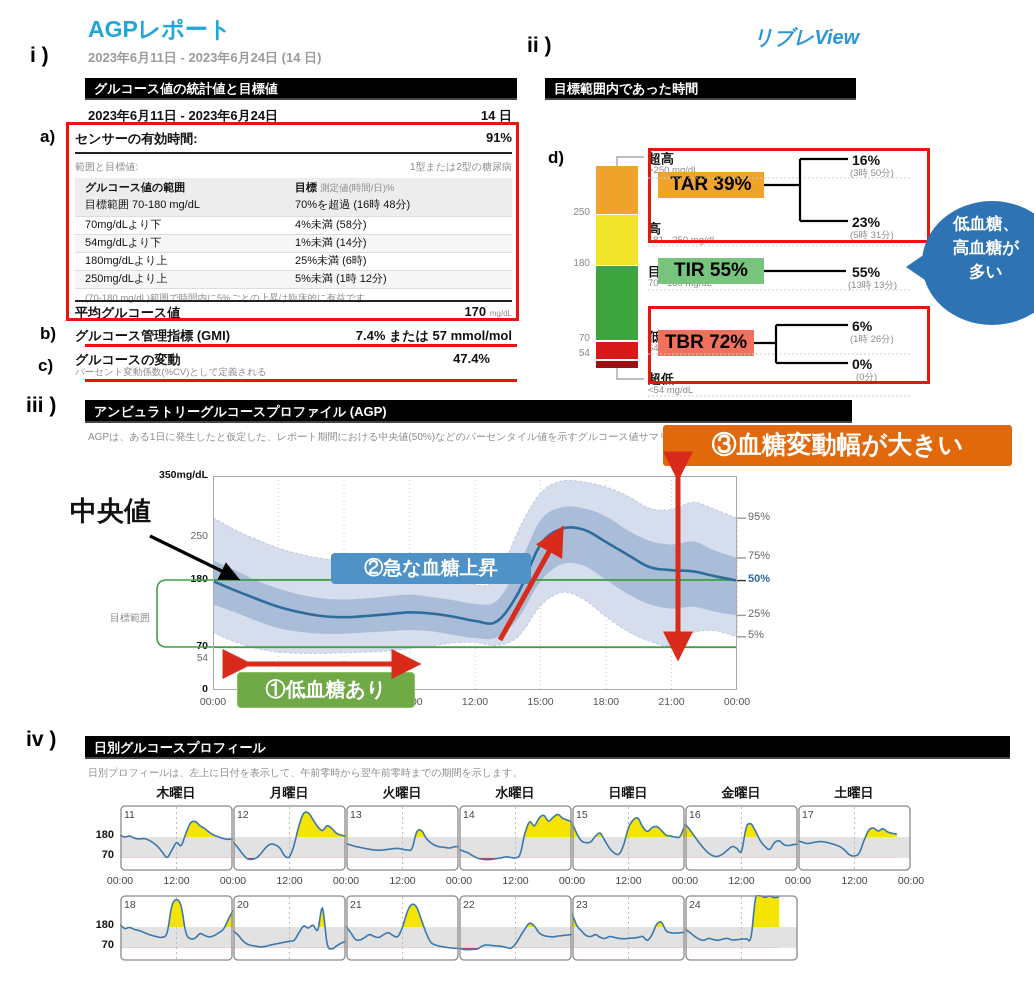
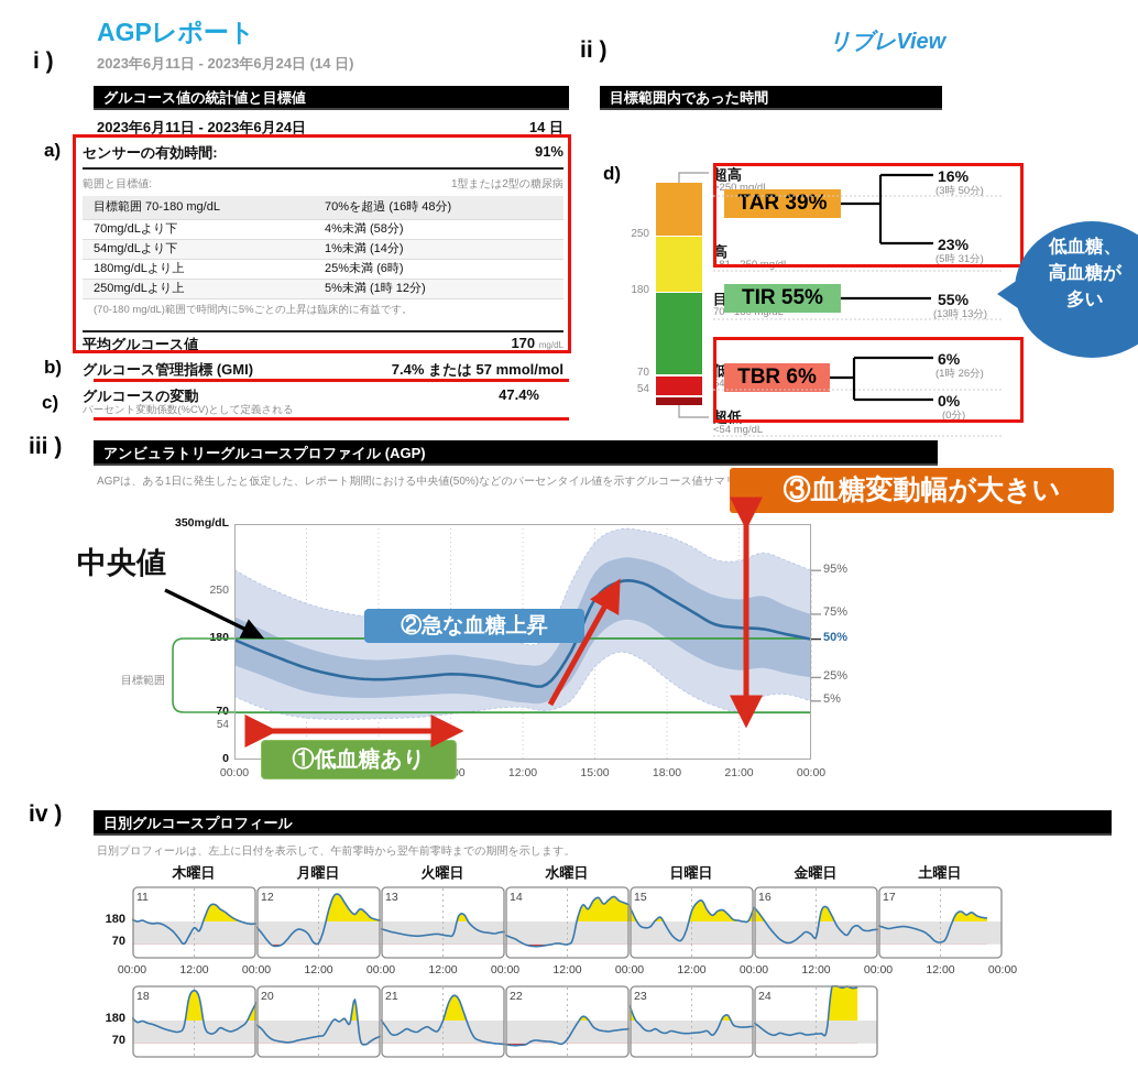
  AGPレポート
  リブレView
  2023年6月11日 - 2023年6月24日 (14 日)
  i )
  ii )
  iii )
  iv )
  a)
  b)
  c)
  d)
  グルコース値の統計値と目標値
  目標範囲内であった時間
  2023年6月11日 - 2023年6月24日
  14 日
  センサーの有効時間:
  91%
  範囲と目標値:
  1型または2型の糖尿病
- グルコース値の範囲
- 目標 測定値(時間/日)%
  目標範囲 70-180 mg/dL
  70%を超過 (16時 48分)
  70mg/dLより下
  4%未満 (58分)
  54mg/dLより下
  1%未満 (14分)
  180mg/dLより上
  25%未満 (6時)
  250mg/dLより上
  5%未満 (1時 12分)
  (70-180 mg/dL)範囲で時間内に5%ごとの上昇は臨床的に有益です。
  平均グルコース値
  170 mg/dL
  グルコース管理指標 (GMI)
  7.4% または 57 mmol/mol
  グルコースの変動
  47.4%
  パーセント変動係数(%CV)として定義される
  250
  180
  70
  54
  超高
  >250 mg/dL
  高
  181 - 250 mg/dL
  低
  超低
  <54 mg/dL
  16%
  (3時 50分)
  23%
  (5時 31分)
  55%
  (13時 13分)
  6%
  (1時 26分)
  0%
  (0分)
  TAR 39%
  TIR 55%
- TBR 72%
+ TBR 6%
  低血糖、
  高血糖が
  多い
  アンビュラトリーグルコースプロファイル (AGP)
  AGPは、ある1日に発生したと仮定した、レポート期間における中央値(50%)などのパーセンタイル値を示すグルコース値サマ
  ③血糖変動幅が大きい
  中央値
  350mg/dL
  250
  180
  70
  54
  0
  目標範囲
  00:00
  12:00
  15:00
  18:00
  21:00
  00:00
  95%
  75%
  50%
  25%
  5%
  ②急な血糖上昇
  ①低血糖あり
  日別グルコースプロフィール
  日別プロフィールは、左上に日付を表示して、午前零時から翌午前零時までの期間を示します。
  木曜日
  月曜日
  火曜日
  水曜日
  日曜日
  金曜日
  土曜日
  180
  70
  180
  70
  11
  12
  13
  14
  15
  16
  17
  00:00
  12:00
  00:00
  12:00
  00:00
  12:00
  00:00
  12:00
  00:00
  12:00
  00:00
  12:00
  00:00
  12:00
  00:00
  18
  20
  21
  22
  23
  24
